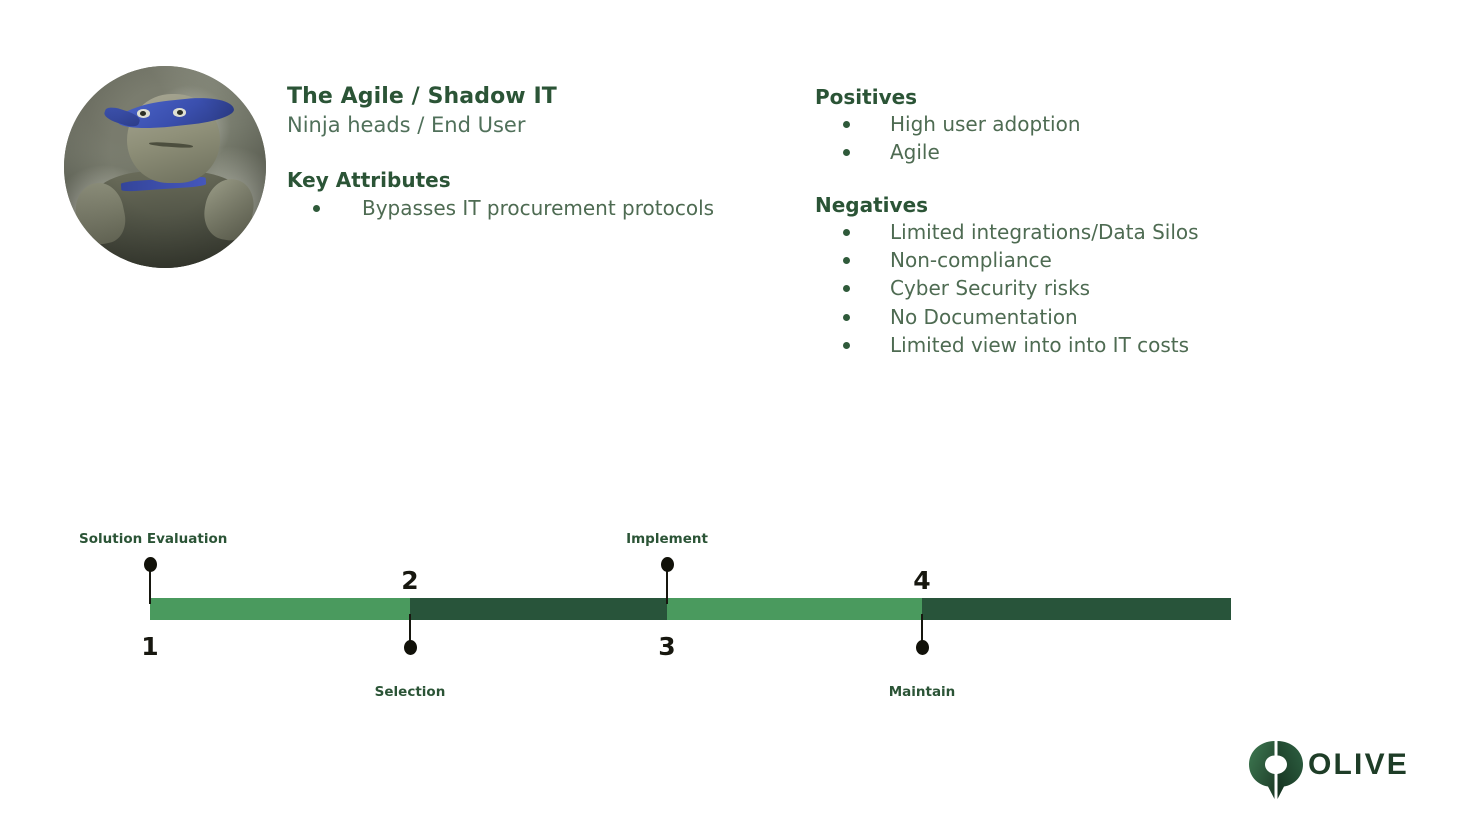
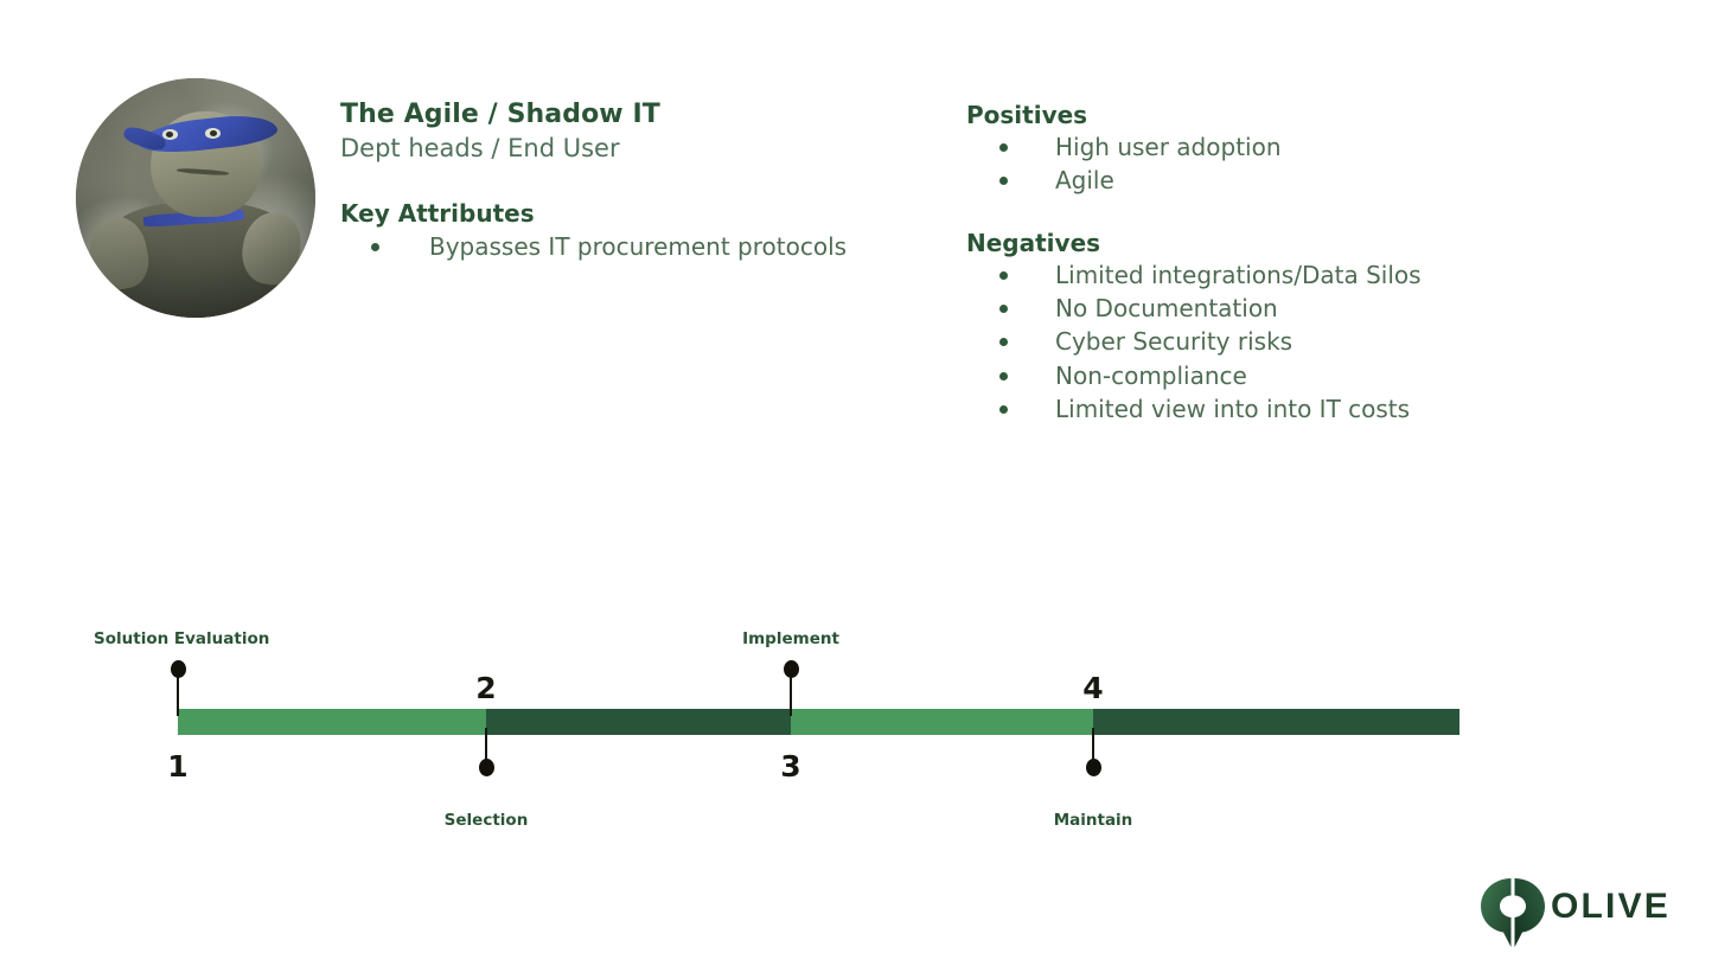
  The Agile / Shadow IT
- Ninja heads / End User
+ Dept heads / End User
  Key Attributes
  Bypasses IT procurement protocols
  Positives
  High user adoption
  Agile
  Negatives
  Limited integrations/Data Silos
- Non-compliance
+ No Documentation
  Cyber Security risks
- No Documentation
+ Non-compliance
  Limited view into into IT costs
  Solution Evaluation
  1
  Selection
  2
  Implement
  3
  Maintain
  4
  OLIVE
